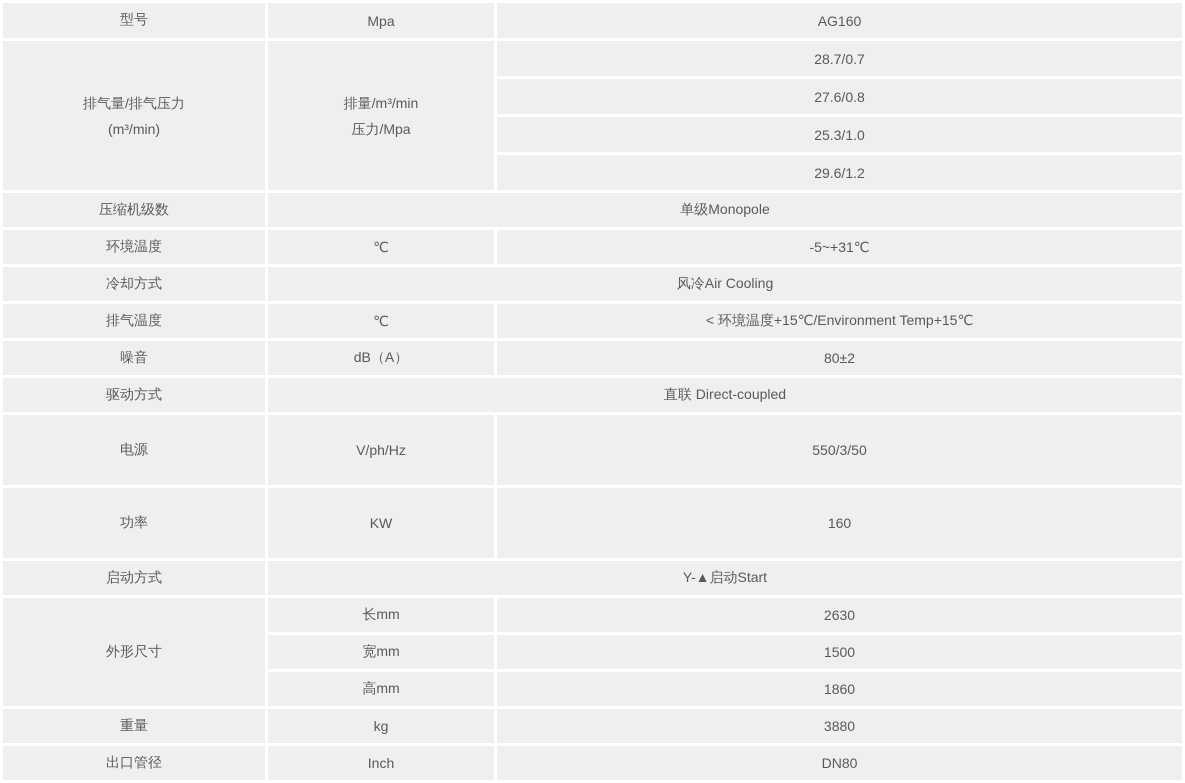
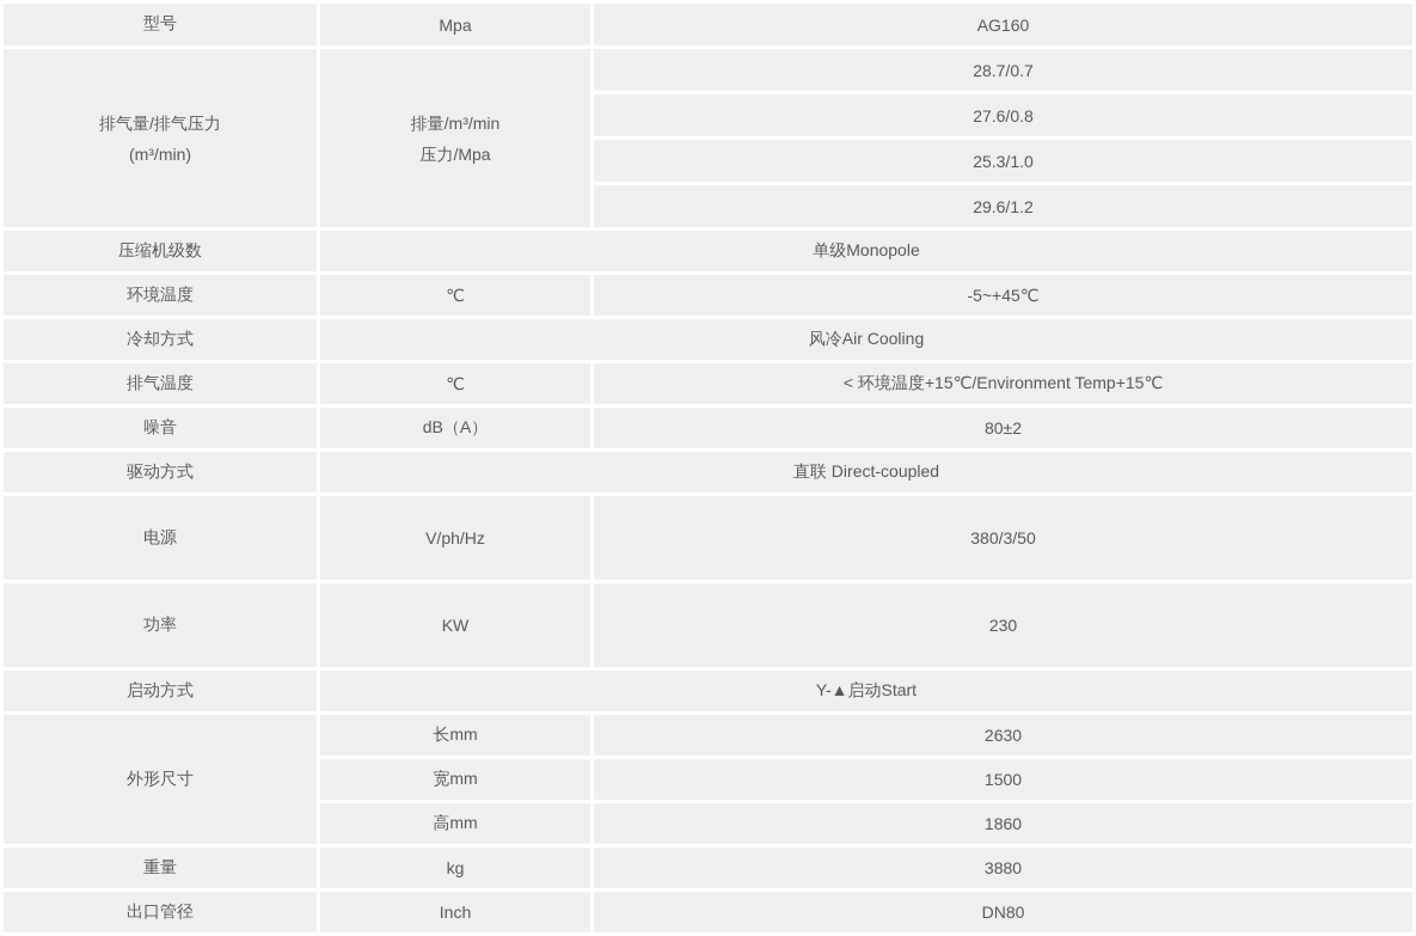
  型号	Mpa	AG160
  排气量/排气压力 (m³/min)	排量/m³/min 压力/Mpa	28.7/0.7
  27.6/0.8
  25.3/1.0
  29.6/1.2
  压缩机级数	单级Monopole
- 环境温度	℃	-5~+31℃
+ 环境温度	℃	-5~+45℃
  冷却方式	风冷Air Cooling
  排气温度	℃	< 环境温度+15℃/Environment Temp+15℃
  噪音	dB（A）	80±2
  驱动方式	直联 Direct-coupled
- 电源	V/ph/Hz	550/3/50
+ 电源	V/ph/Hz	380/3/50
- 功率	KW	160
+ 功率	KW	230
  启动方式	Y-▲启动Start
  外形尺寸	长mm	2630
  宽mm	1500
  高mm	1860
  重量	kg	3880
  出口管径	Inch	DN80
